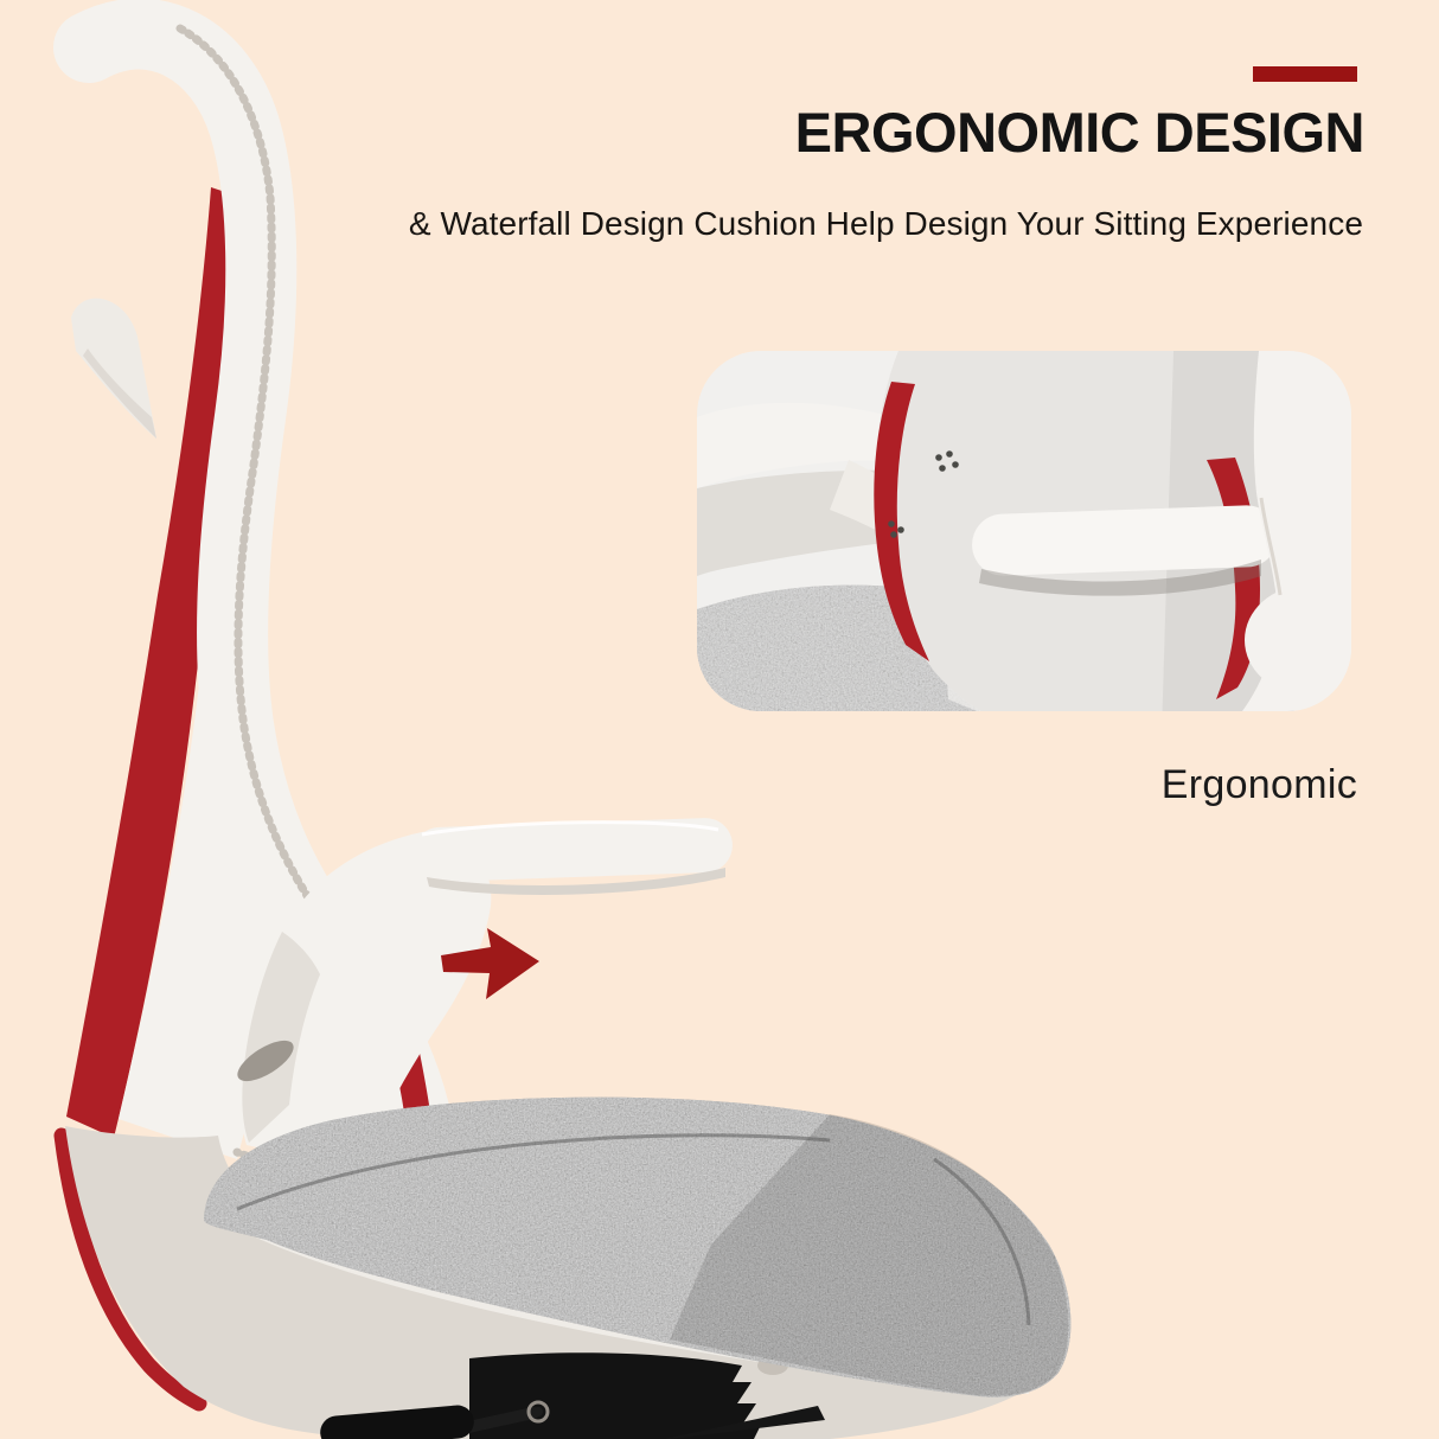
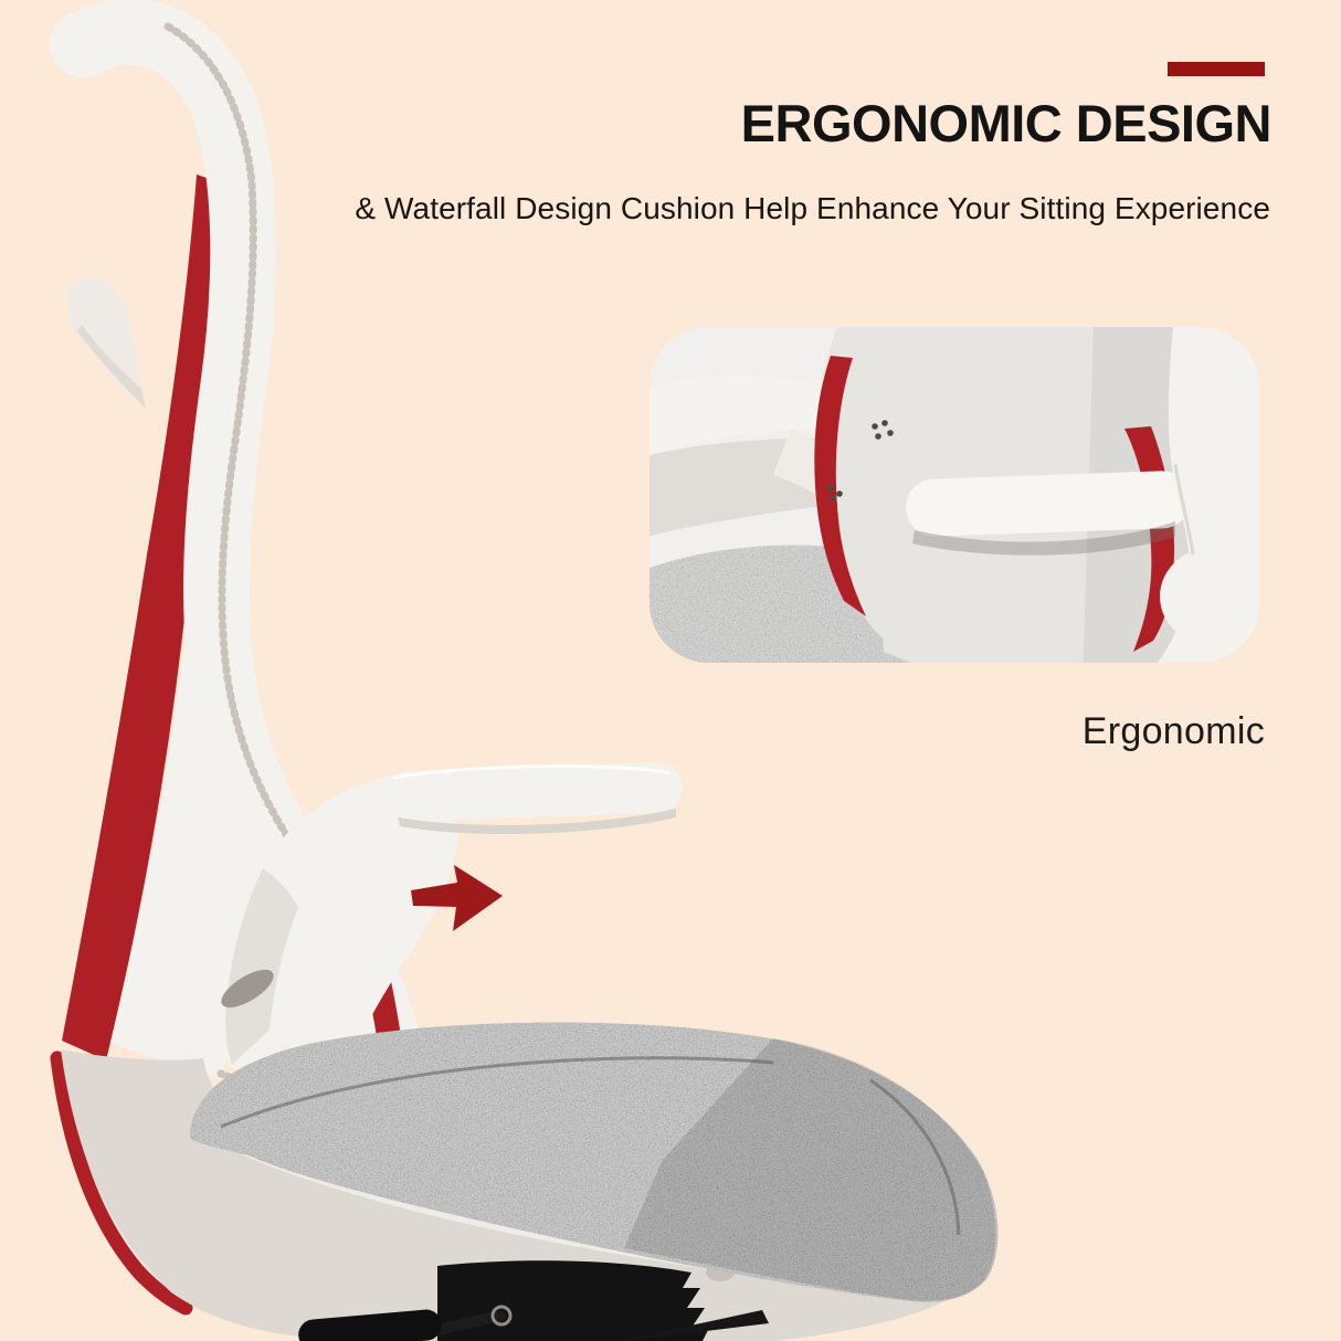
  ERGONOMIC DESIGN
- & Waterfall Design Cushion Help Design Your Sitting Experience
+ & Waterfall Design Cushion Help Enhance Your Sitting Experience
  Ergonomic
